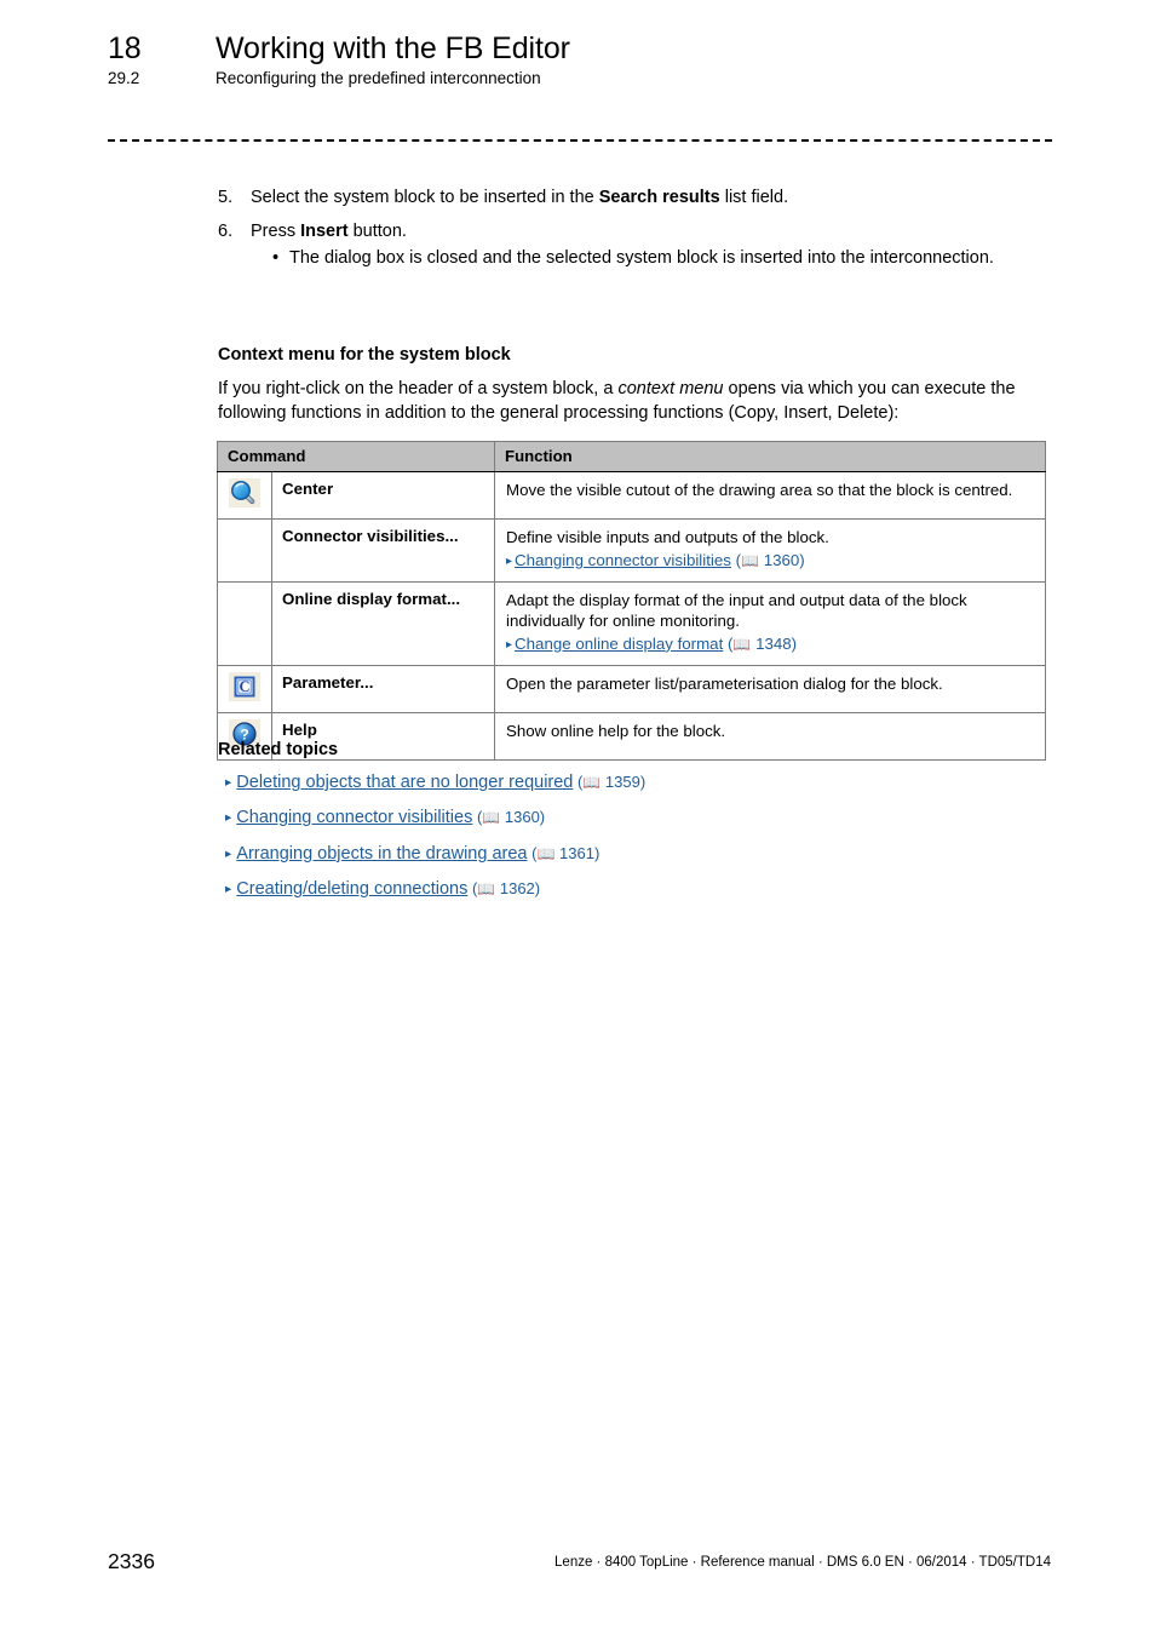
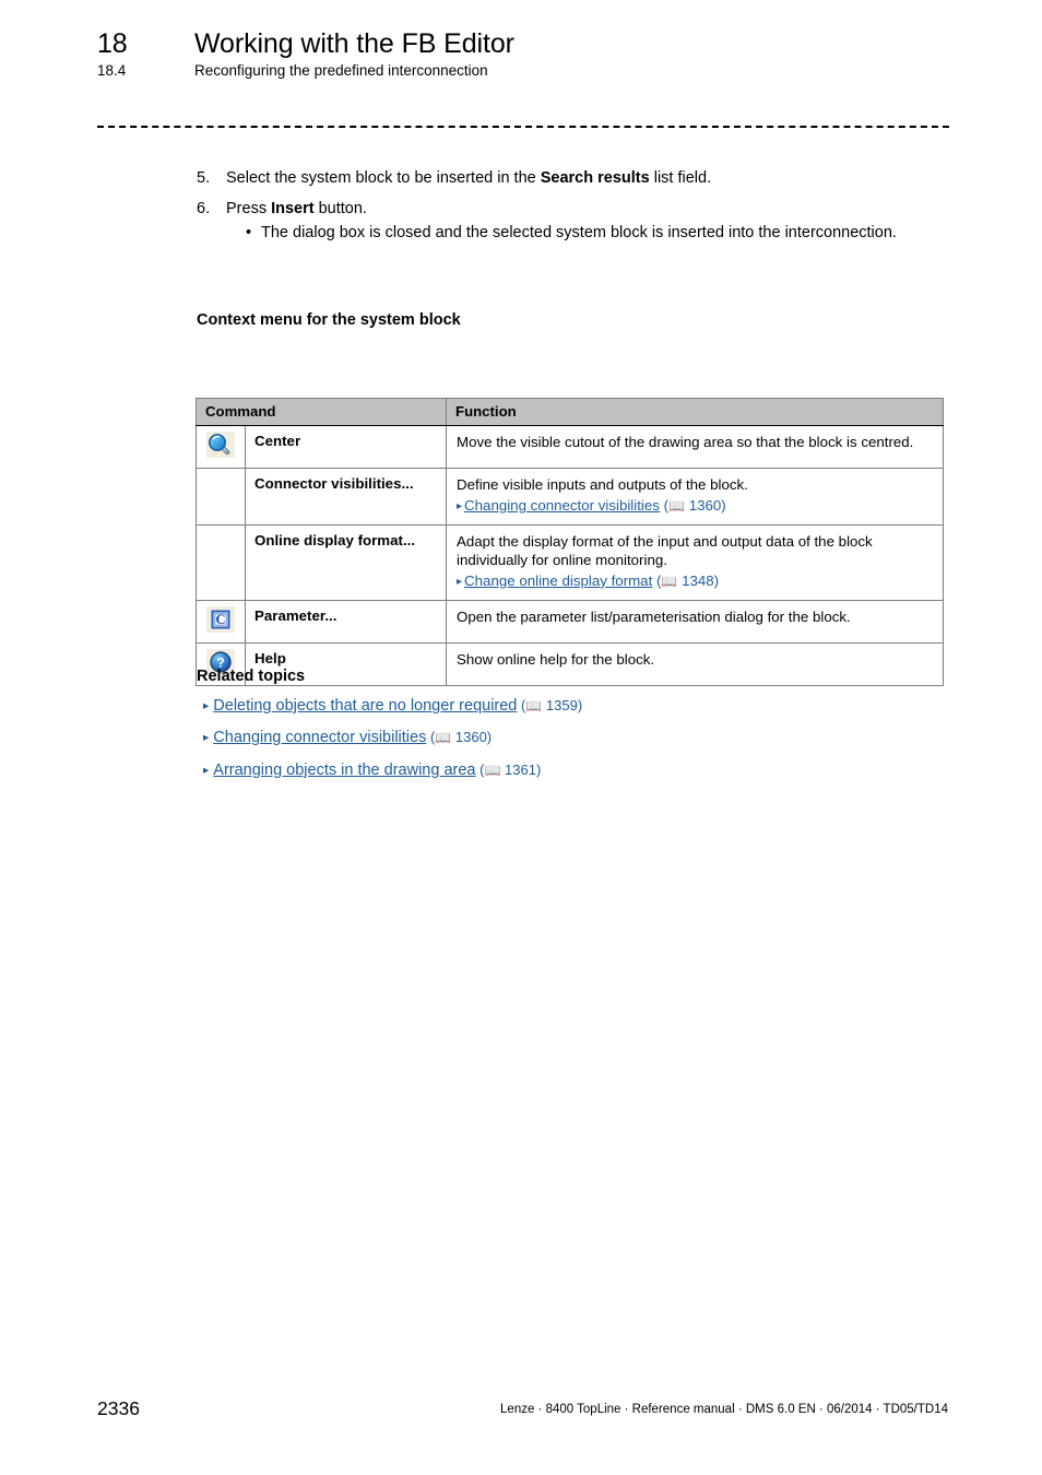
  18
  Working with the FB Editor
- 29.2
+ 18.4
  Reconfiguring the predefined interconnection
  5.
  Select the system block to be inserted in the Search results list field.
  6.
  Press Insert button.
  •
  The dialog box is closed and the selected system block is inserted into the interconnection.
  Context menu for the system block
- If you right-click on the header of a system block, a context menu opens via which you can execute the following functions in addition to the general processing functions (Copy, Insert, Delete):
  Command	Function
  	Center	Move the visible cutout of the drawing area so that the block is centred.
  	Connector visibilities...	Define visible inputs and outputs of the block. ▸ Changing connector visibilities (📖 1360)
  	Online display format...	Adapt the display format of the input and output data of the block individually for online monitoring. ▸ Change online display format (📖 1348)
  C	Parameter...	Open the parameter list/parameterisation dialog for the block.
  ?	Help	Show online help for the block.
  Related topics
  ▸ Deleting objects that are no longer required (📖 1359)
  ▸ Changing connector visibilities (📖 1360)
  ▸ Arranging objects in the drawing area (📖 1361)
- ▸ Creating/deleting connections (📖 1362)
  2336
  Lenze · 8400 TopLine · Reference manual · DMS 6.0 EN · 06/2014 · TD05/TD14
